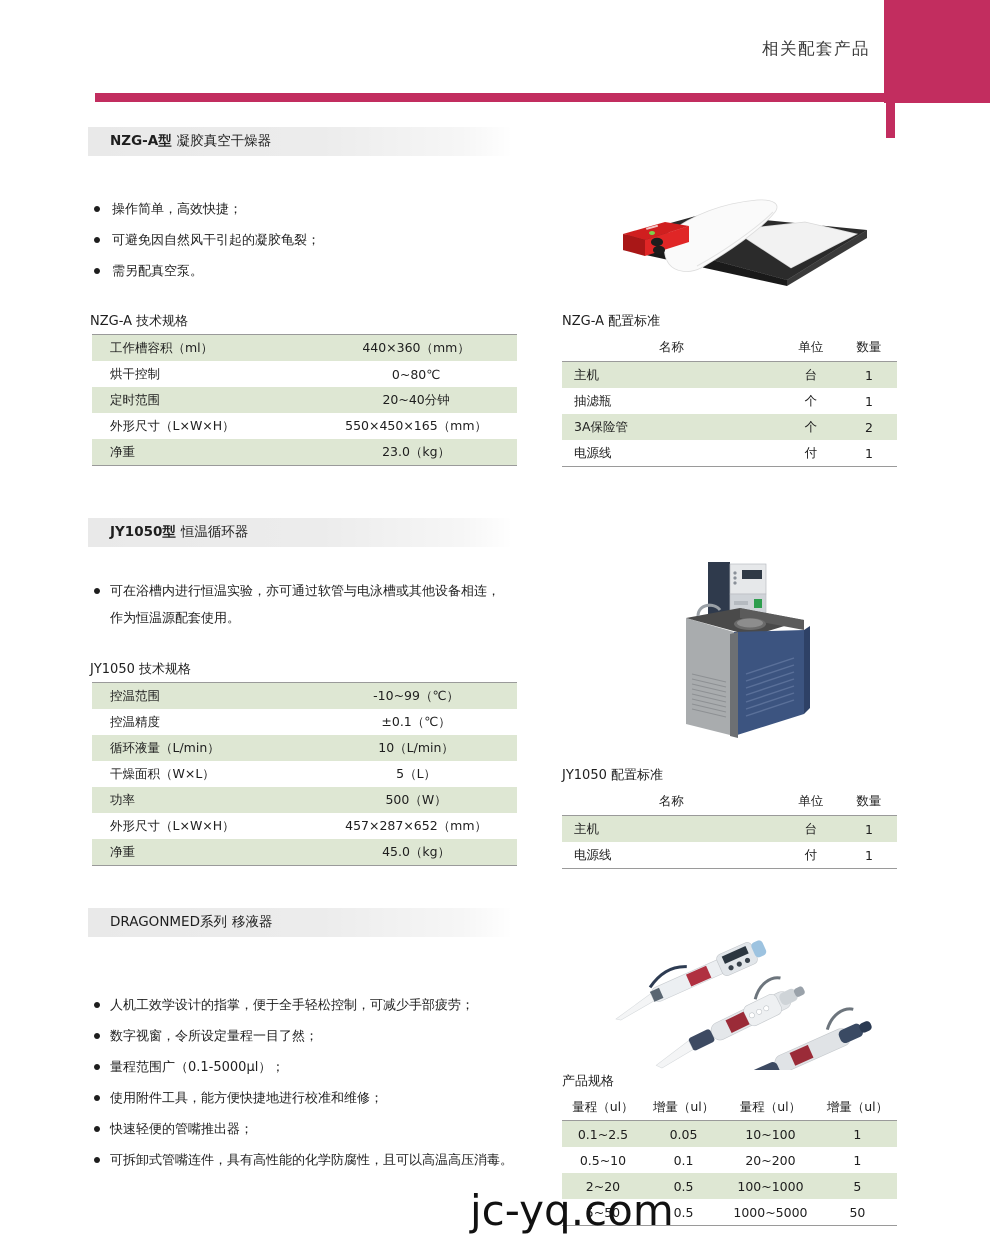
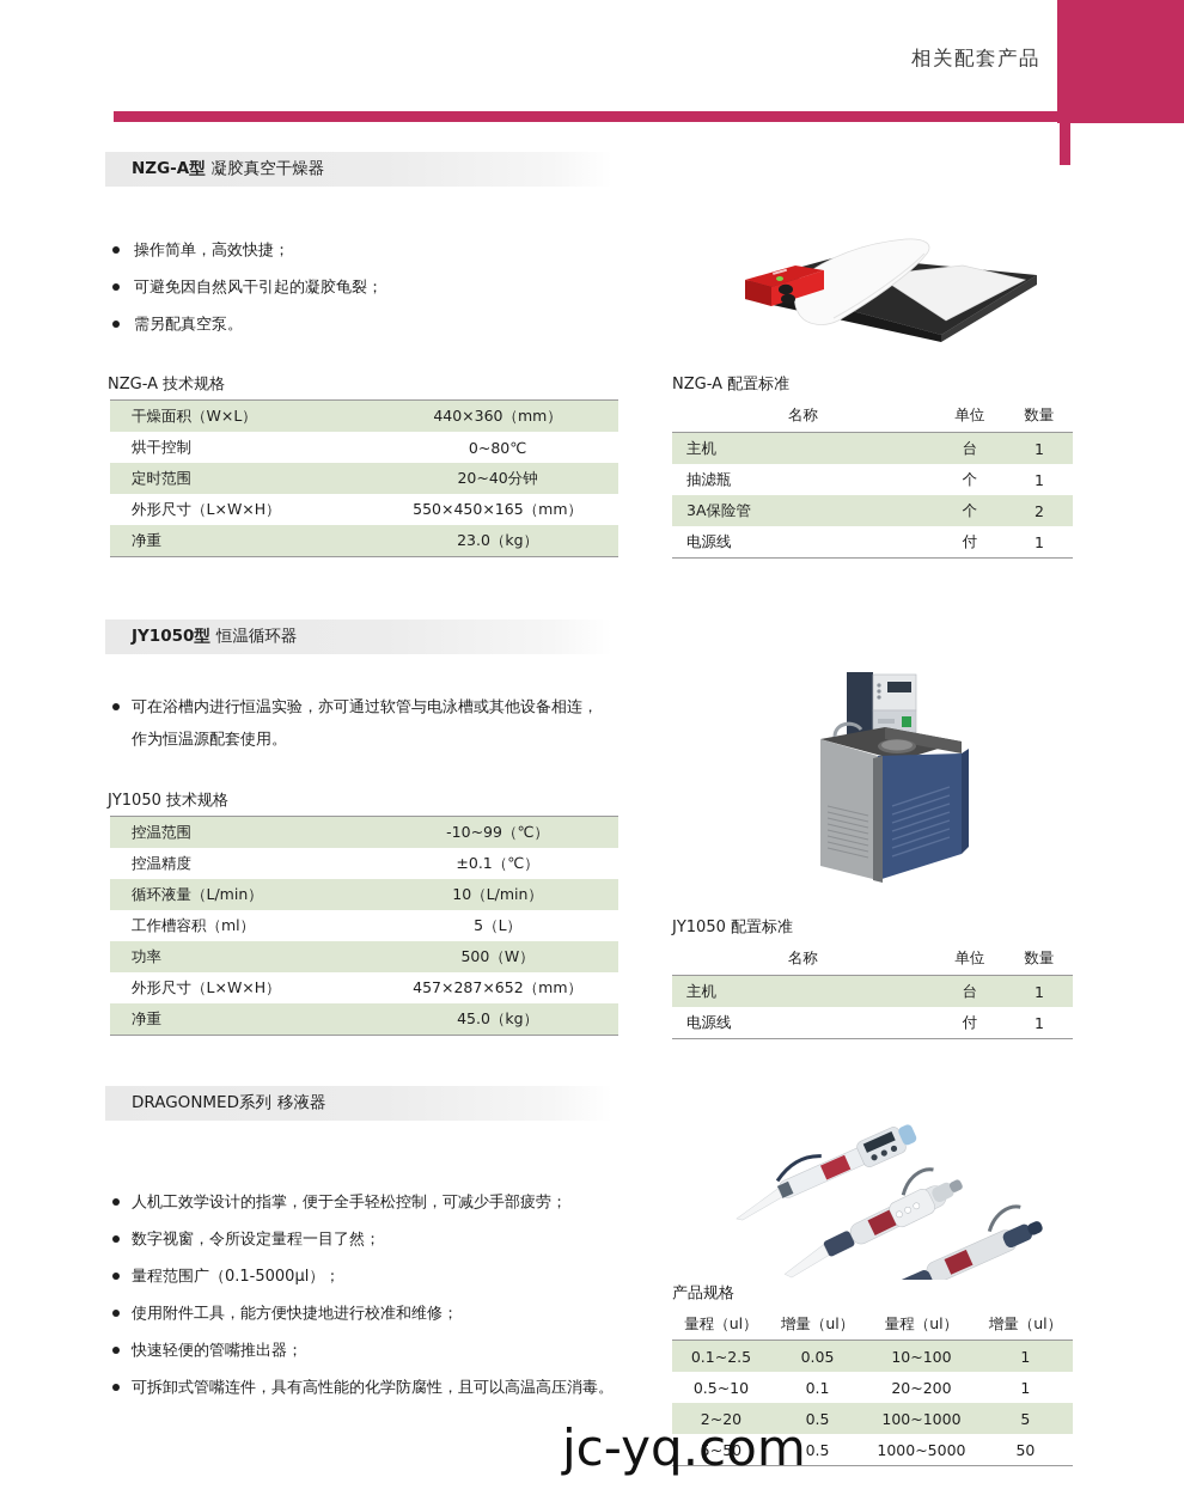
  相关配套产品
  NZG-A型 凝胶真空干燥器
  操作简单，高效快捷；
  可避免因自然风干引起的凝胶龟裂；
  需另配真空泵。
  NZG-A 技术规格
- 工作槽容积（ml）	440×360（mm）
+ 干燥面积（W×L）	440×360（mm）
  烘干控制	0~80℃
  定时范围	20~40分钟
  外形尺寸（L×W×H）	550×450×165（mm）
  净重	23.0（kg）
  NZG-A 配置标准
  名称	单位	数量
  主机	台	1
  抽滤瓶	个	1
  3A保险管	个	2
  电源线	付	1
  JY1050型 恒温循环器
  可在浴槽内进行恒温实验，亦可通过软管与电泳槽或其他设备相连，作为恒温源配套使用。
  JY1050 技术规格
  控温范围	-10~99（℃）
  控温精度	±0.1（℃）
  循环液量（L/min）	10（L/min）
- 干燥面积（W×L）	5（L）
+ 工作槽容积（ml）	5（L）
  功率	500（W）
  外形尺寸（L×W×H）	457×287×652（mm）
  净重	45.0（kg）
  JY1050 配置标准
  名称	单位	数量
  主机	台	1
  电源线	付	1
  DRAGONMED系列 移液器
  人机工效学设计的指掌，便于全手轻松控制，可减少手部疲劳；
  数字视窗，令所设定量程一目了然；
  量程范围广（0.1-5000μl）；
  使用附件工具，能方便快捷地进行校准和维修；
  快速轻便的管嘴推出器；
  可拆卸式管嘴连件，具有高性能的化学防腐性，且可以高温高压消毒。
  产品规格
  量程（ul）	增量（ul）	量程（ul）	增量（ul）
  0.1~2.5	0.05	10~100	1
  0.5~10	0.1	20~200	1
  2~20	0.5	100~1000	5
  5~50	0.5	1000~5000	50
  jc-yq.com
